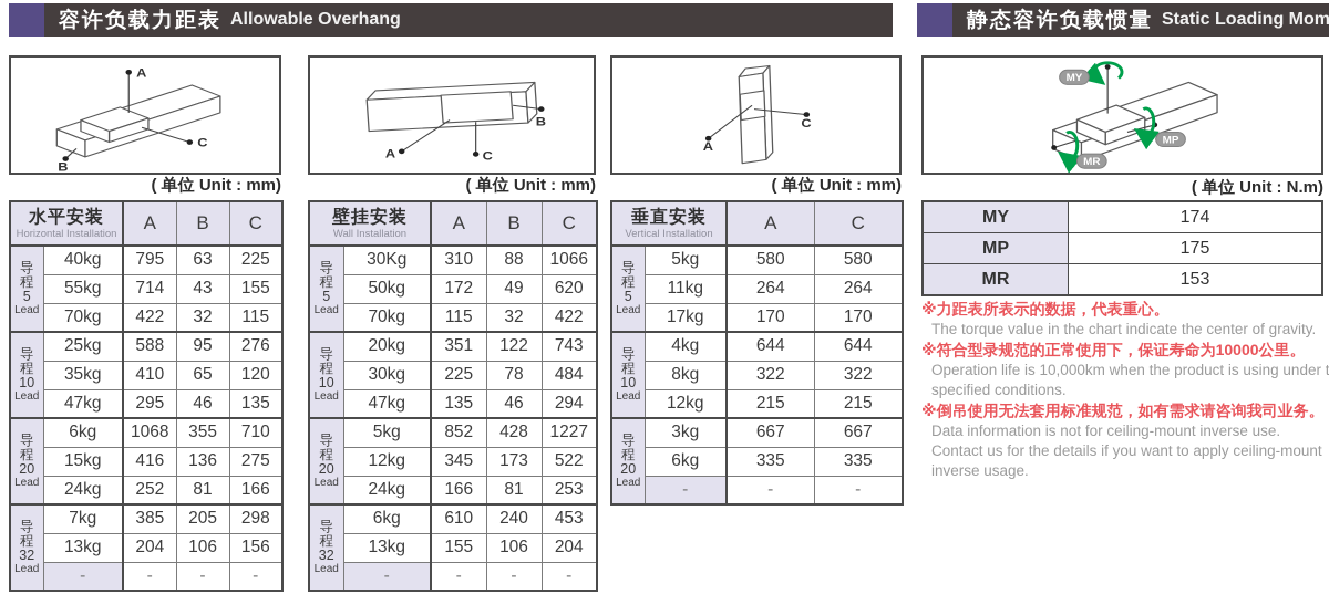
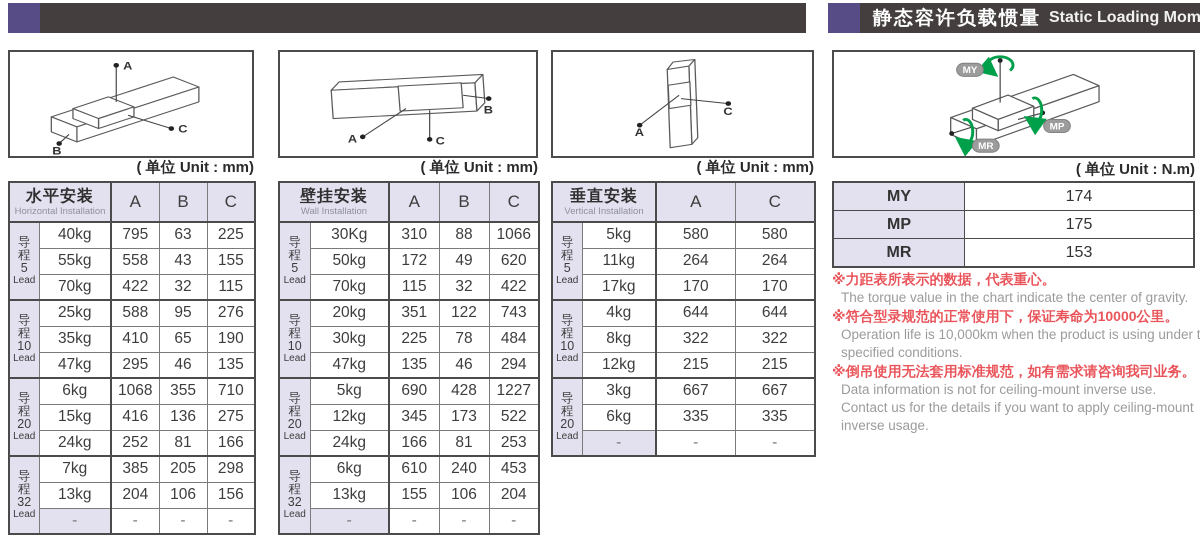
- 容许负载力距表
- Allowable Overhang
  静态容许负载惯量
  Static Loading Mom
  A
  C
  B
  A
  C
  B
  A
  C
  MY
  MP
  MR
  ( 单位 Unit : mm)
  ( 单位 Unit : mm)
  ( 单位 Unit : mm)
  ( 单位 Unit : N.m)
  水平安装Horizontal Installation	A	B	C
  导程5Lead	40kg	795	63	225
- 55kg	714	43	155
+ 55kg	558	43	155
  70kg	422	32	115
  导程10Lead	25kg	588	95	276
- 35kg	410	65	120
+ 35kg	410	65	190
  47kg	295	46	135
  导程20Lead	6kg	1068	355	710
  15kg	416	136	275
  24kg	252	81	166
  导程32Lead	7kg	385	205	298
  13kg	204	106	156
  -	-	-	-
  壁挂安装Wall Installation	A	B	C
  导程5Lead	30Kg	310	88	1066
  50kg	172	49	620
  70kg	115	32	422
  导程10Lead	20kg	351	122	743
  30kg	225	78	484
  47kg	135	46	294
- 导程20Lead	5kg	852	428	1227
+ 导程20Lead	5kg	690	428	1227
  12kg	345	173	522
  24kg	166	81	253
  导程32Lead	6kg	610	240	453
  13kg	155	106	204
  -	-	-	-
  垂直安装Vertical Installation	A	C
  导程5Lead	5kg	580	580
  11kg	264	264
  17kg	170	170
  导程10Lead	4kg	644	644
  8kg	322	322
  12kg	215	215
  导程20Lead	3kg	667	667
  6kg	335	335
  -	-	-
  MY	174
  MP	175
  MR	153
  ※力距表所表示的数据，代表重心。
  The torque value in the chart indicate the center of gravity.
  ※符合型录规范的正常使用下，保证寿命为10000公里。
  Operation life is 10,000km when the product is using under t
  specified conditions.
  ※倒吊使用无法套用标准规范，如有需求请咨询我司业务。
  Data information is not for ceiling-mount inverse use.
  Contact us for the details if you want to apply ceiling-mount
  inverse usage.
